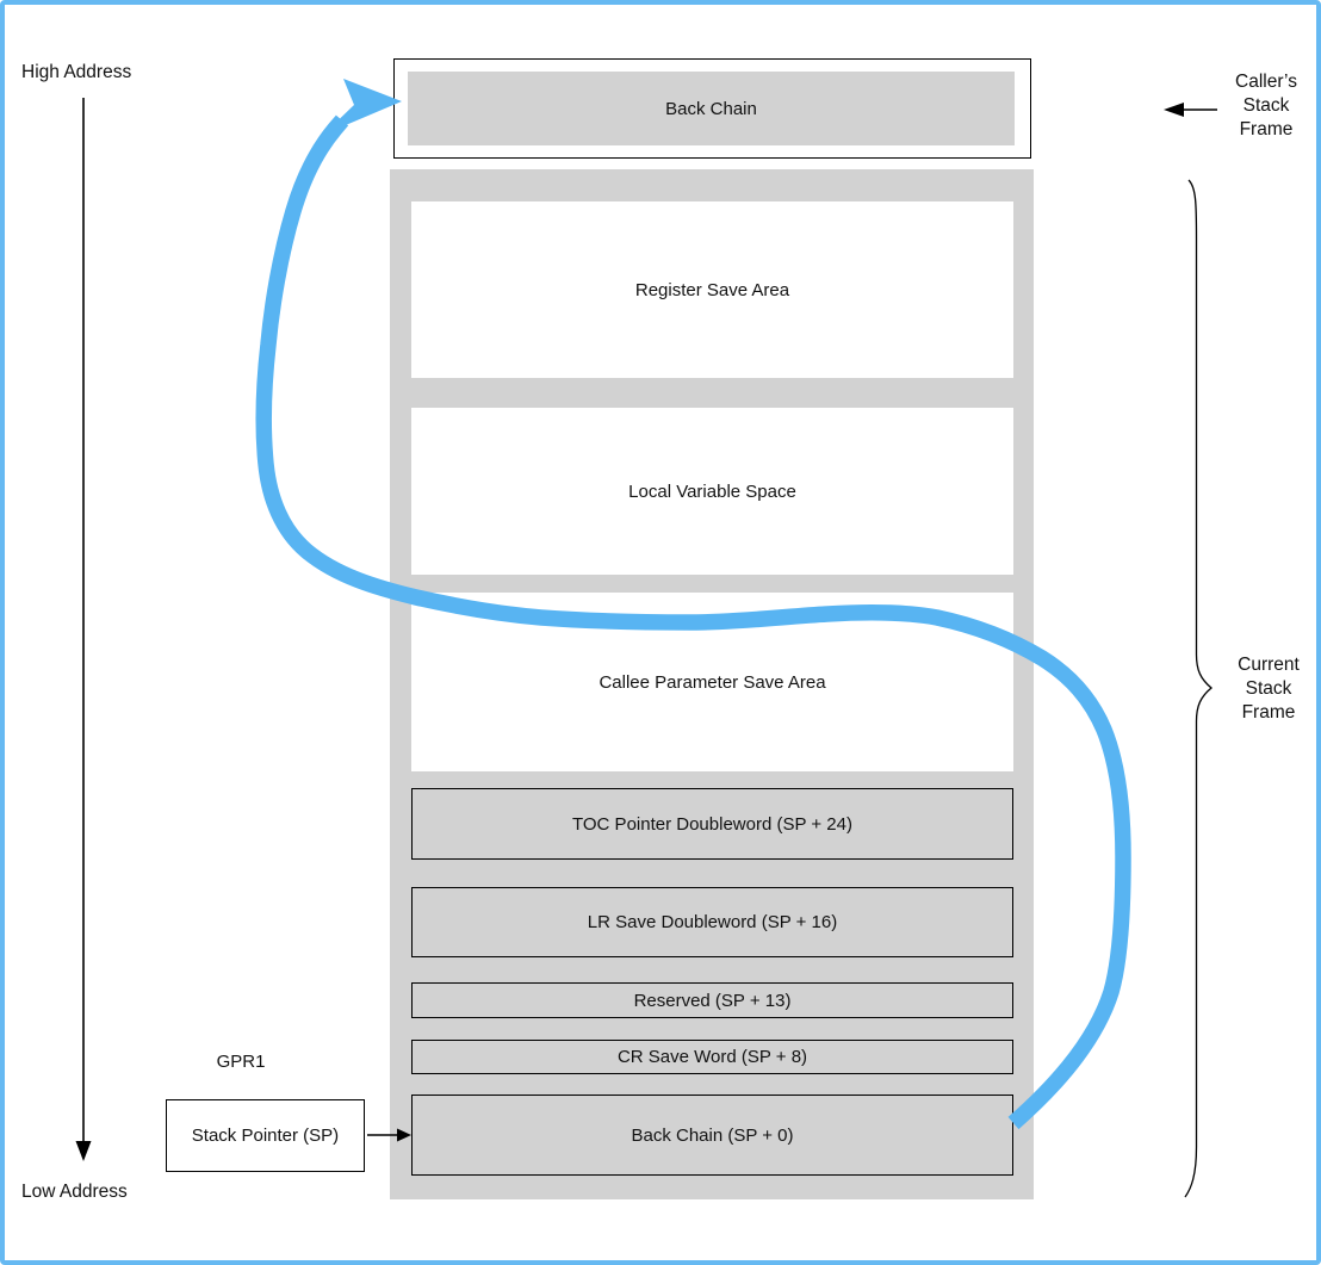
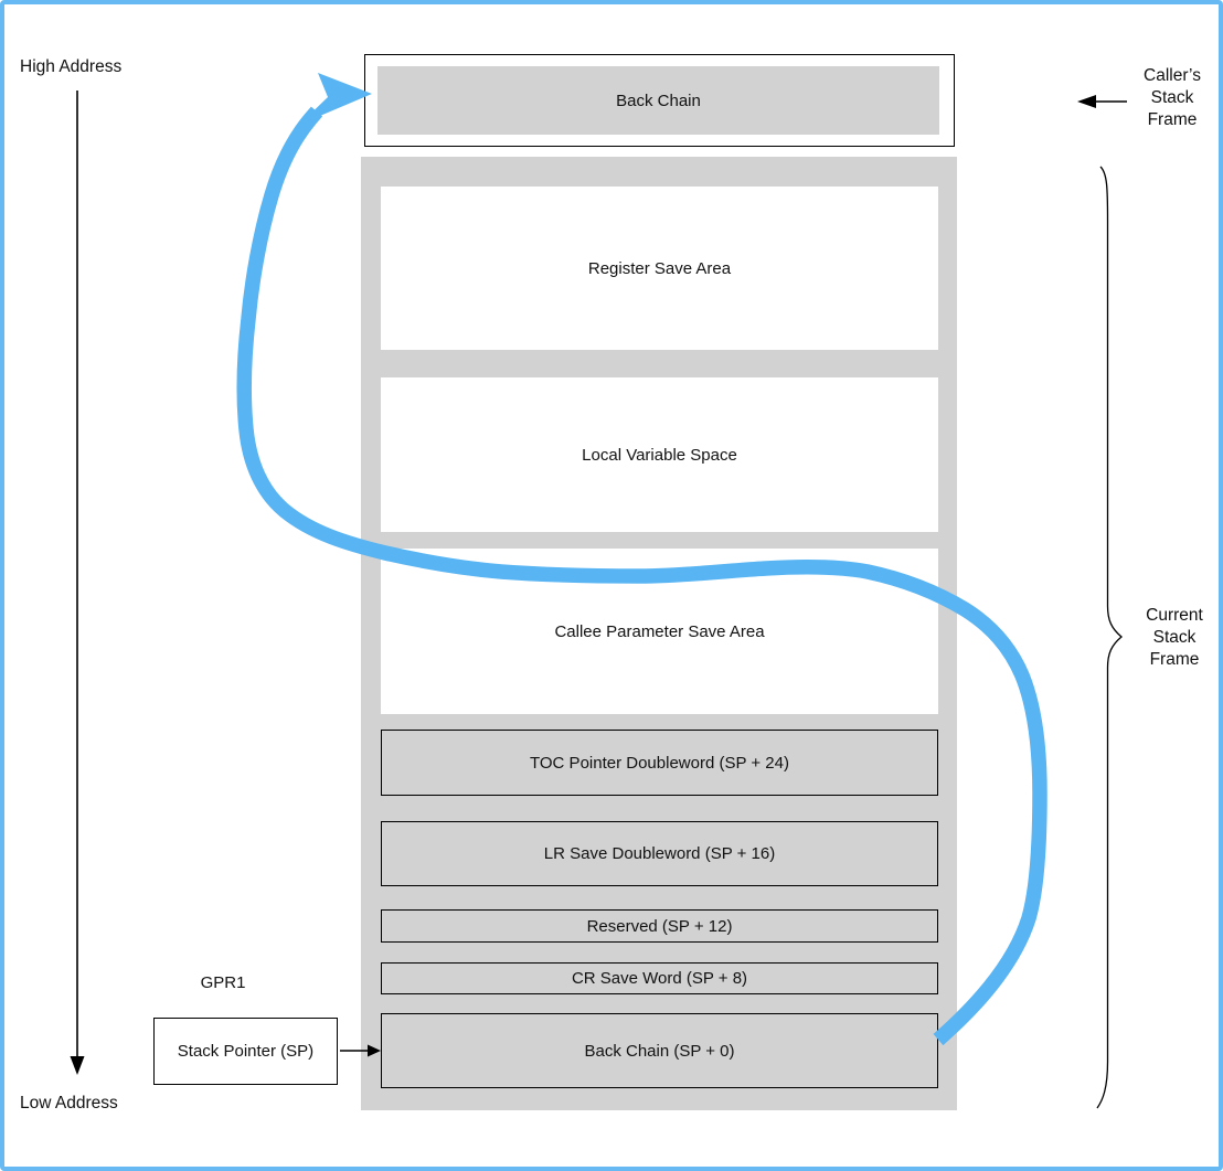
  High Address
  Low Address
  Caller’s
  Stack
  Frame
  Current
  Stack
  Frame
  Back Chain
  Register Save Area
  Local Variable Space
  Callee Parameter Save Area
  TOC Pointer Doubleword (SP + 24)
  LR Save Doubleword (SP + 16)
- Reserved (SP + 13)
+ Reserved (SP + 12)
  CR Save Word (SP + 8)
  Back Chain (SP + 0)
  GPR1
  Stack Pointer (SP)
